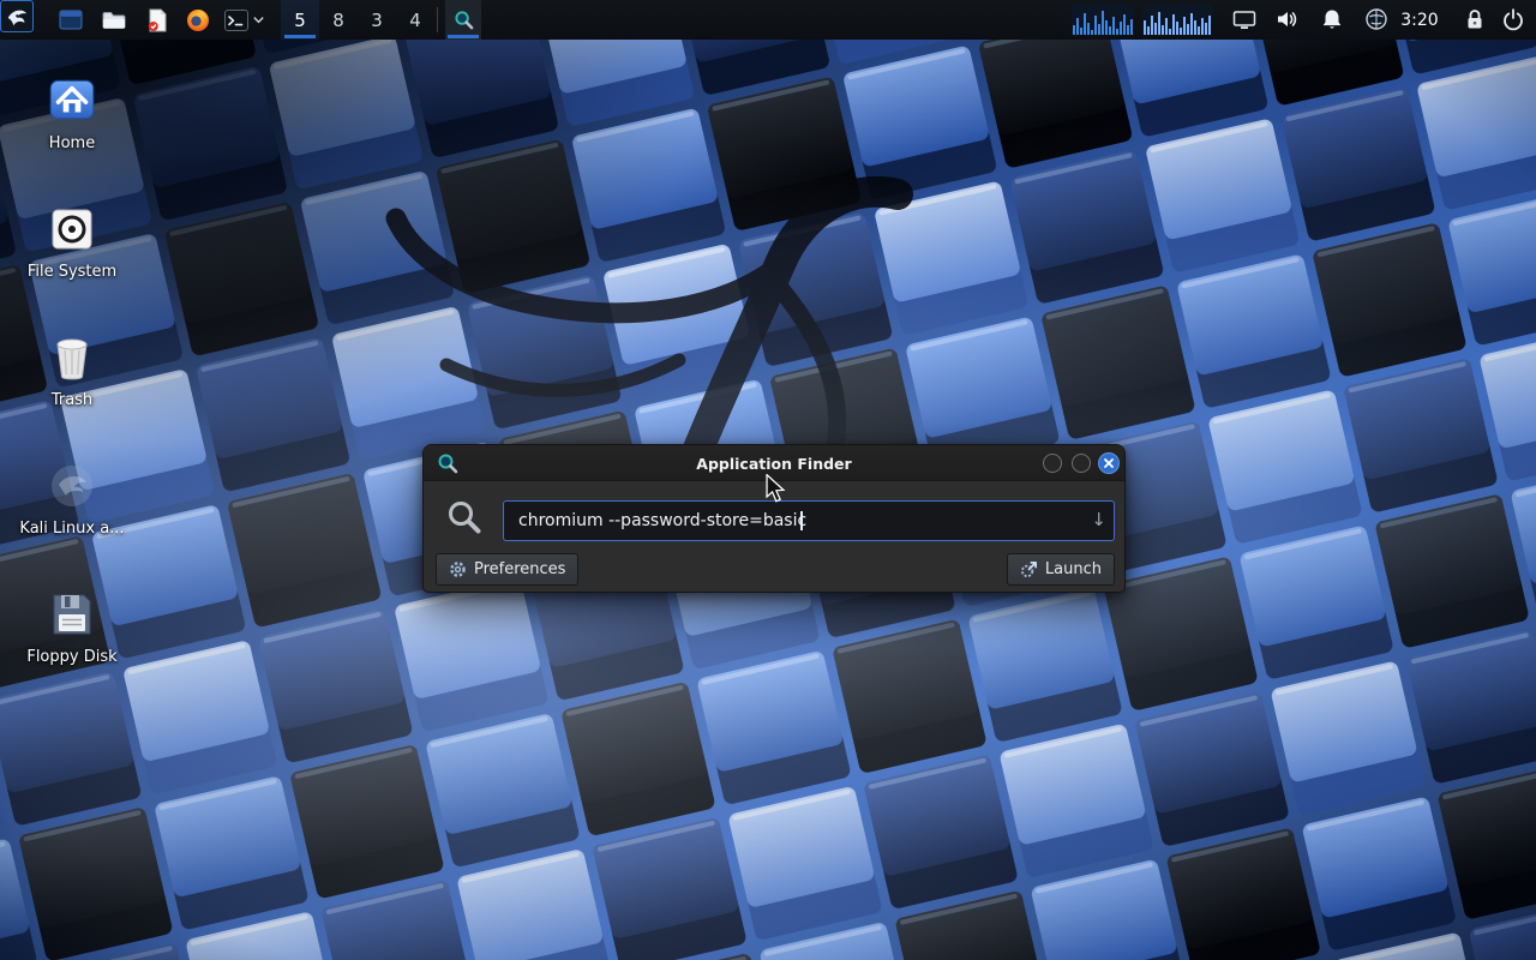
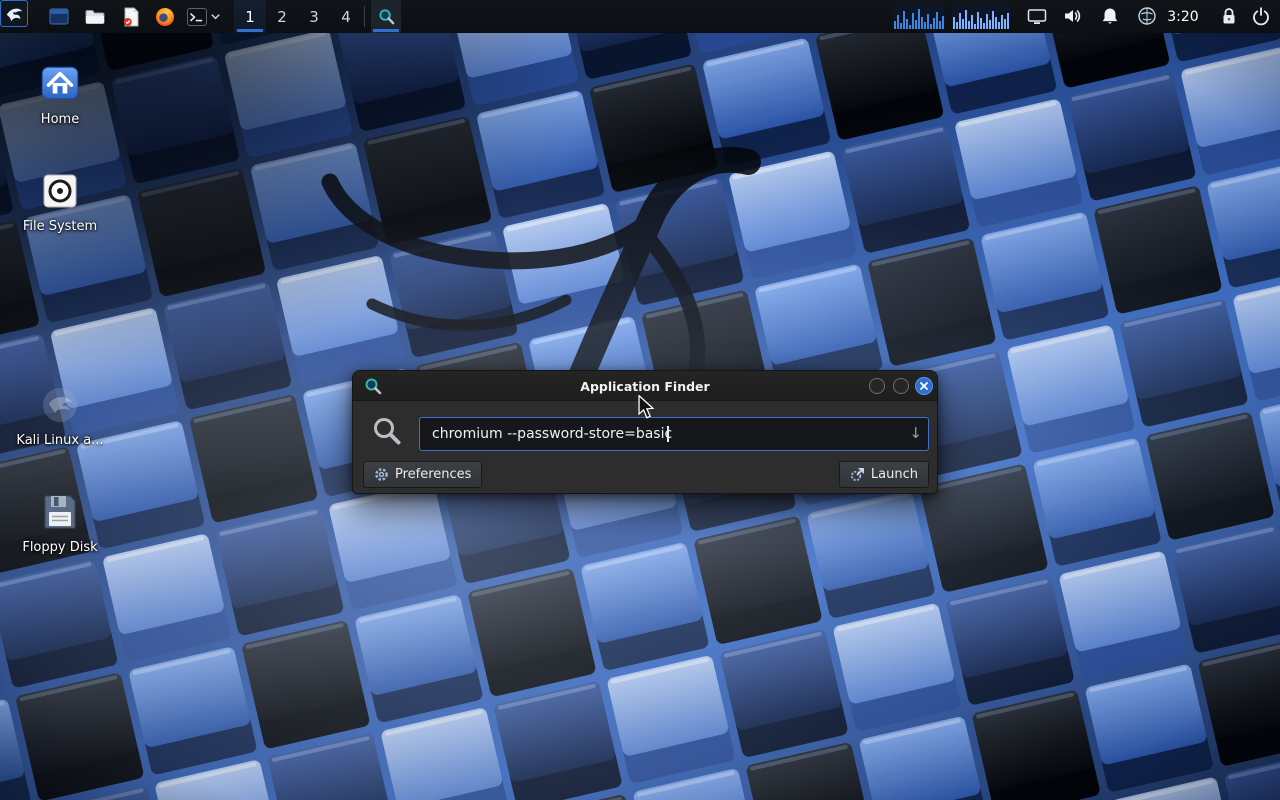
  Home
  File System
- Trash
  Kali Linux a...
  Floppy Disk
- 5
+ 1
- 8
+ 2
  3
  4
  3:20
  Application Finder
  chromium --password-store=basi
  ↓
  Preferences
  Launch
